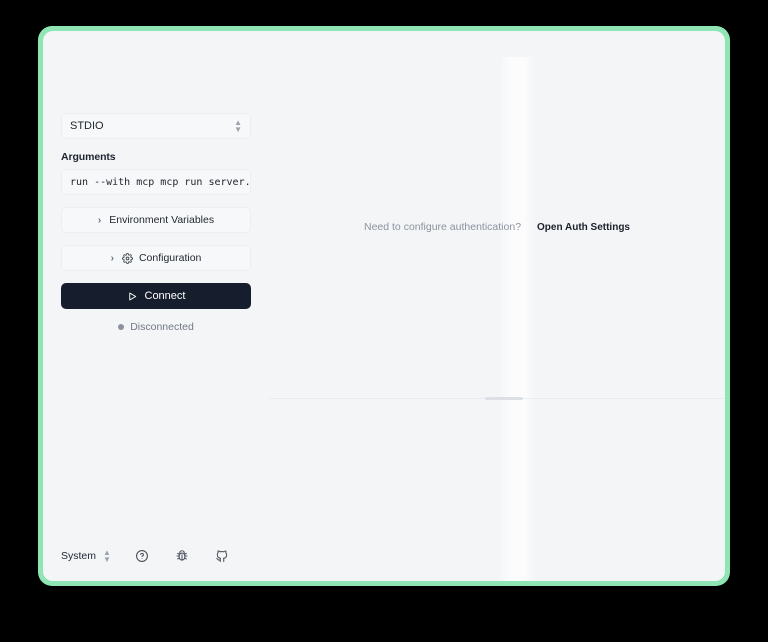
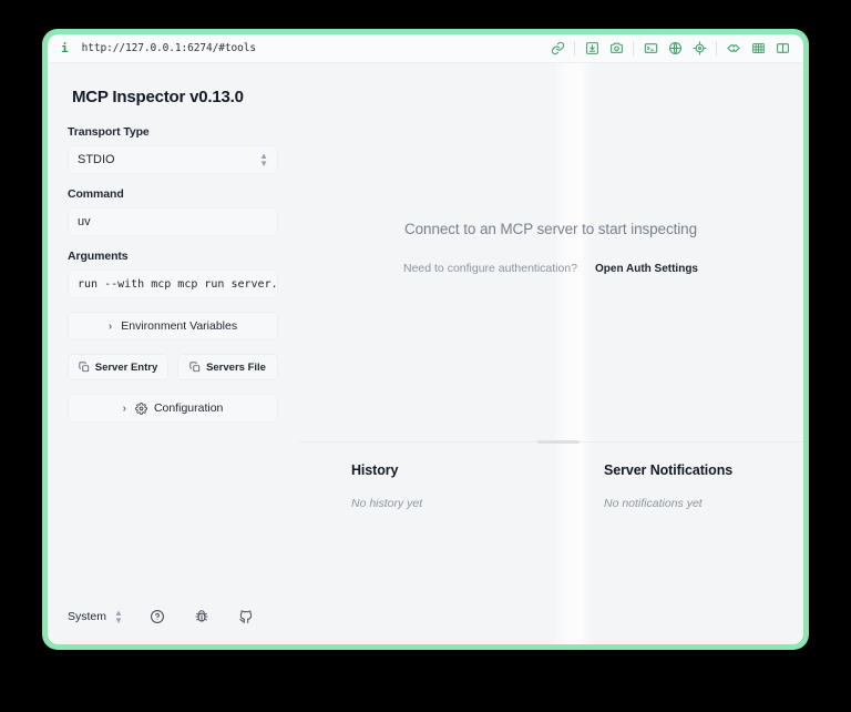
+ i
+ http://127.0.0.1:6274/#tools
+ MCP Inspector v0.13.0
+ Transport Type
  STDIO
  ▲
  ▼
+ Command
+ uv
  Arguments
  run --with mcp mcp run server.
  ›
  Environment Variables
+ Server Entry
+ Servers File
  ›
  Configuration
- Connect
- Disconnected
  System
  ▲
  ▼
+ Connect to an MCP server to start inspecting
  Need to configure authentication?
  Open Auth Settings
+ History
+ No history yet
+ Server Notifications
+ No notifications yet
